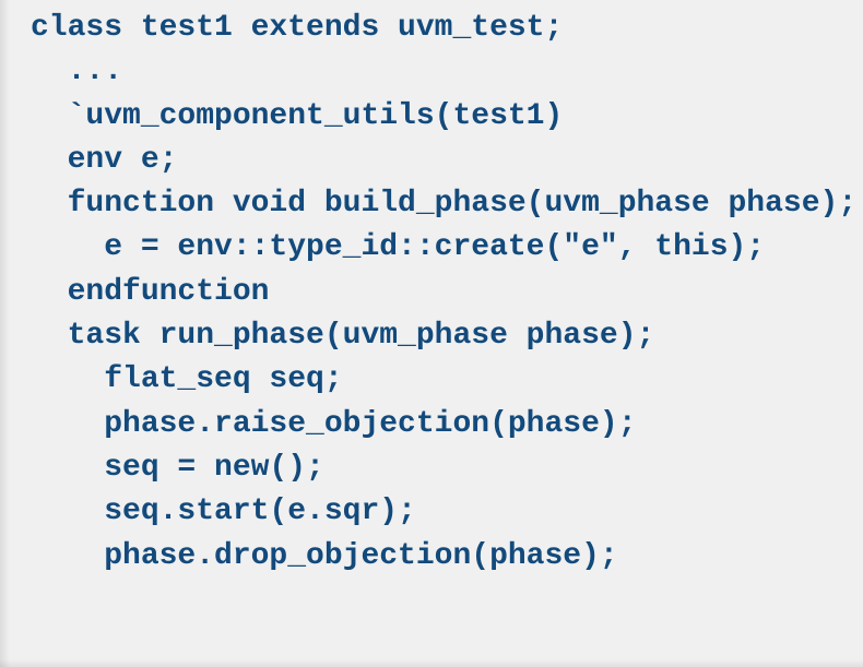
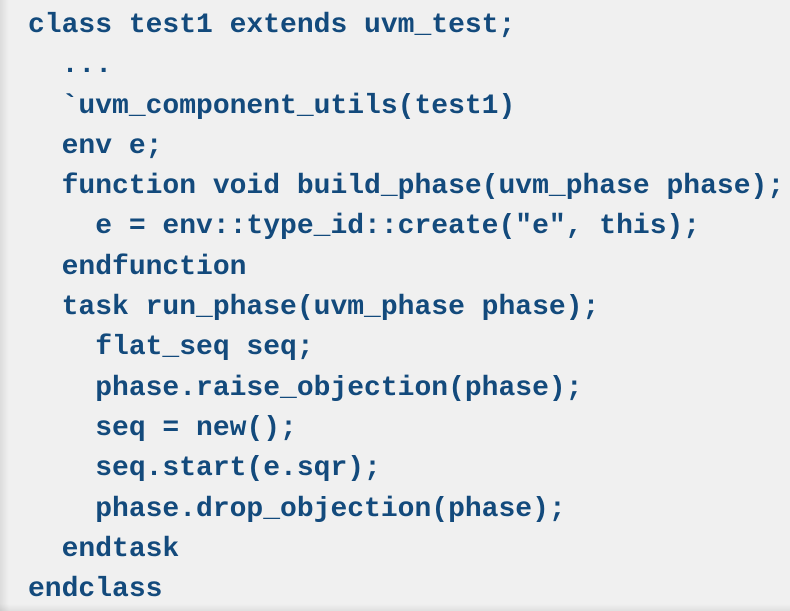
  class test1 extends uvm_test;
  ...
  `uvm_component_utils(test1)
  env e;
  function void build_phase(uvm_phase phase);
  e = env::type_id::create("e", this);
  endfunction
  task run_phase(uvm_phase phase);
  flat_seq seq;
  phase.raise_objection(phase);
  seq = new();
  seq.start(e.sqr);
  phase.drop_objection(phase);
+ endtask
+ endclass
